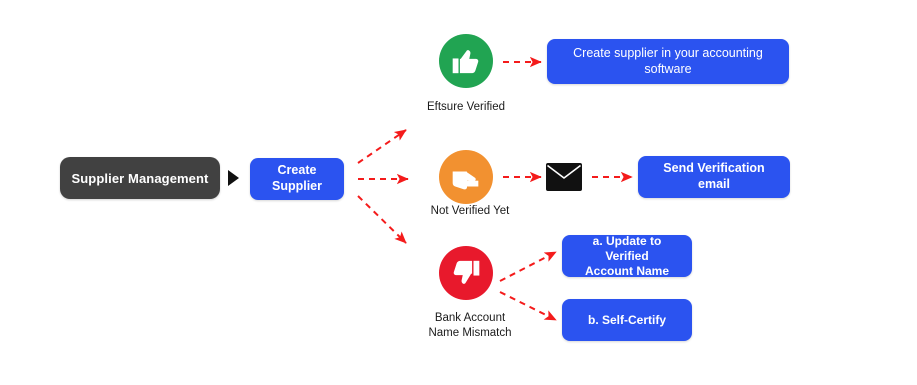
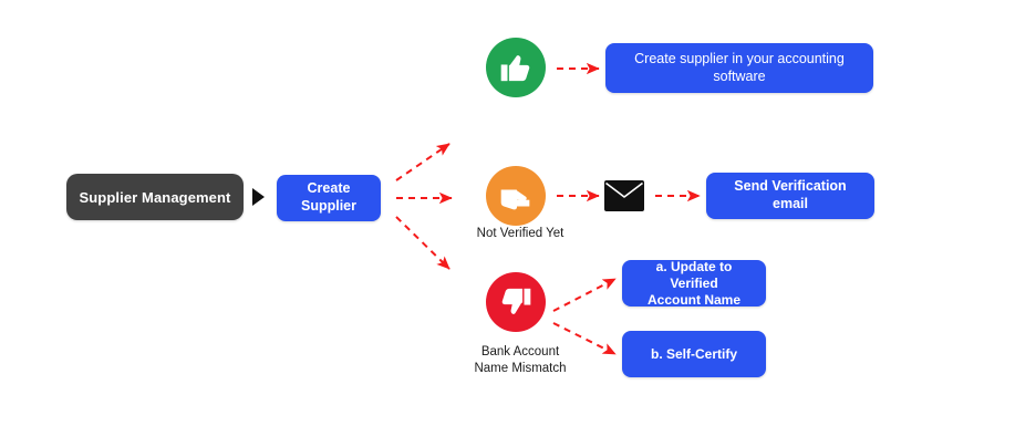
  Supplier Management
  Create Supplier
- Eftsure Verified
  Create supplier in your accounting software
  Not Verified Yet
  Send Verification email
  Bank Account
  Name Mismatch
  a. Update to Verified
  Account Name
  b. Self-Certify
